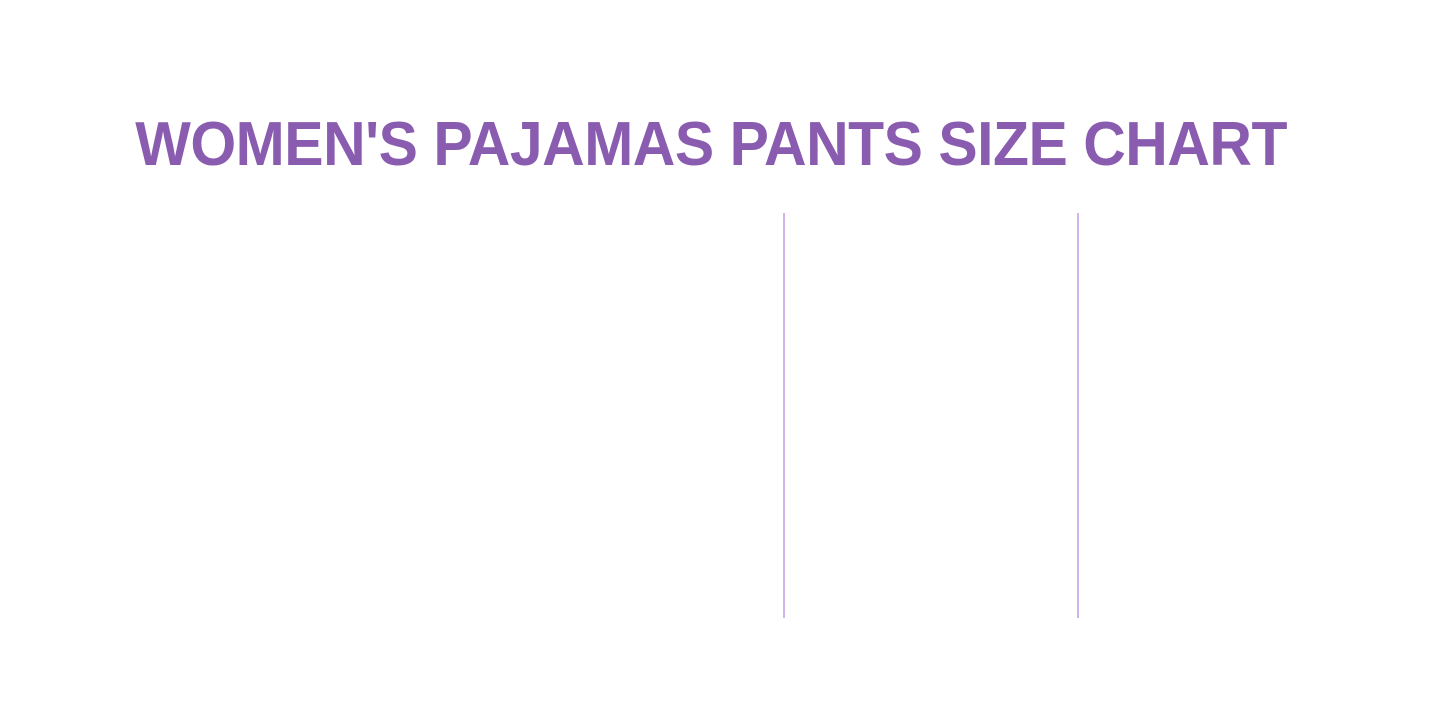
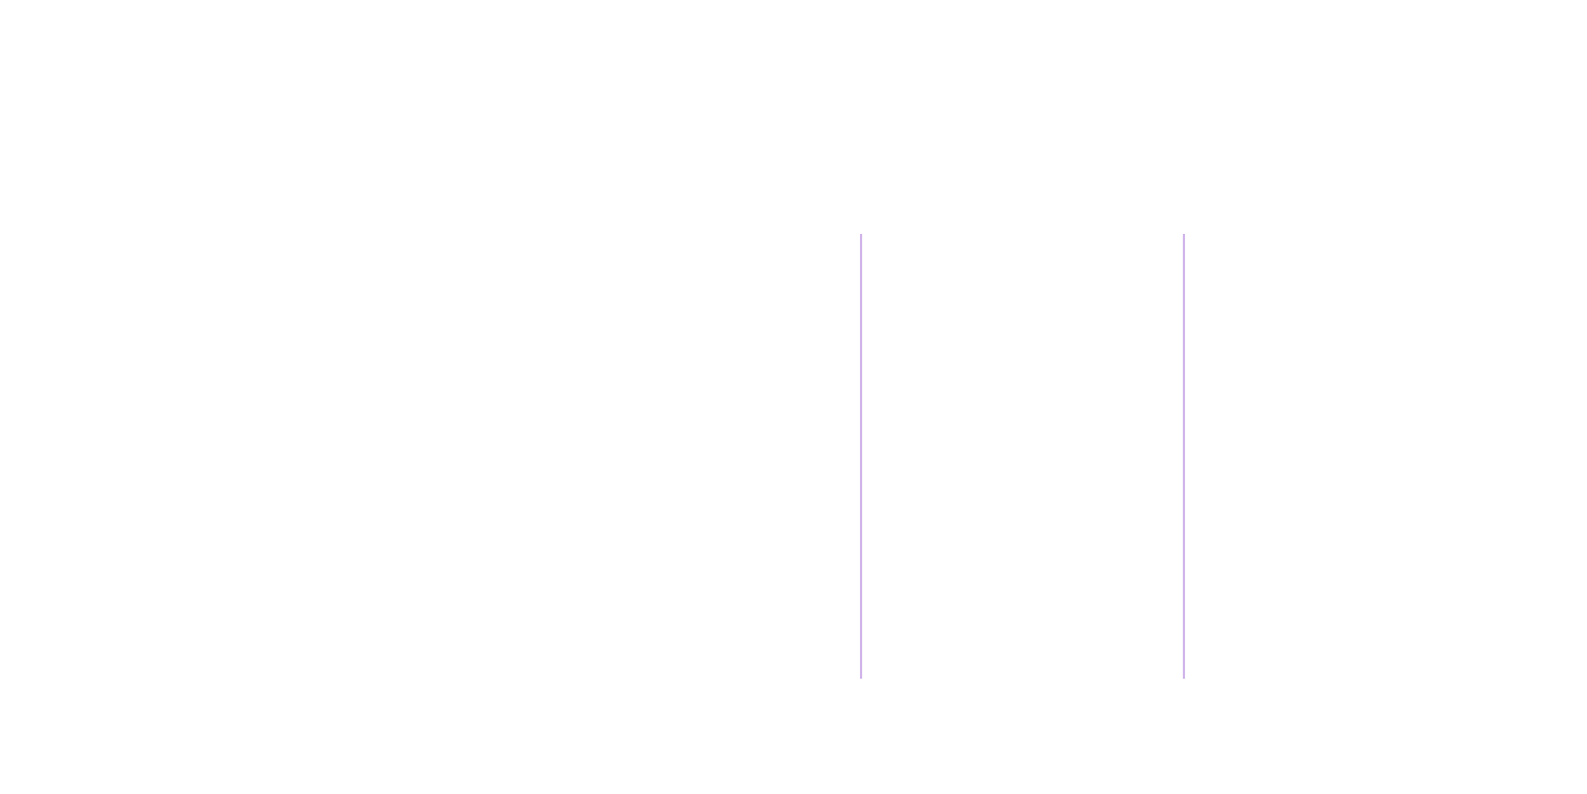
- WOMEN'S PAJAMAS PANTS SIZE CHART
